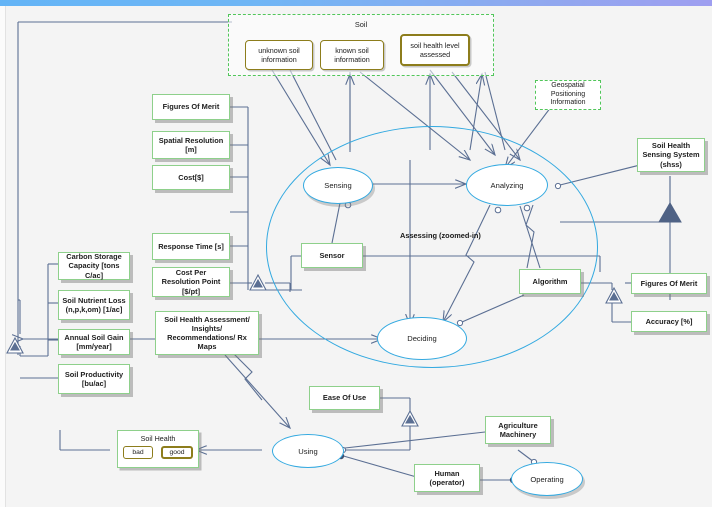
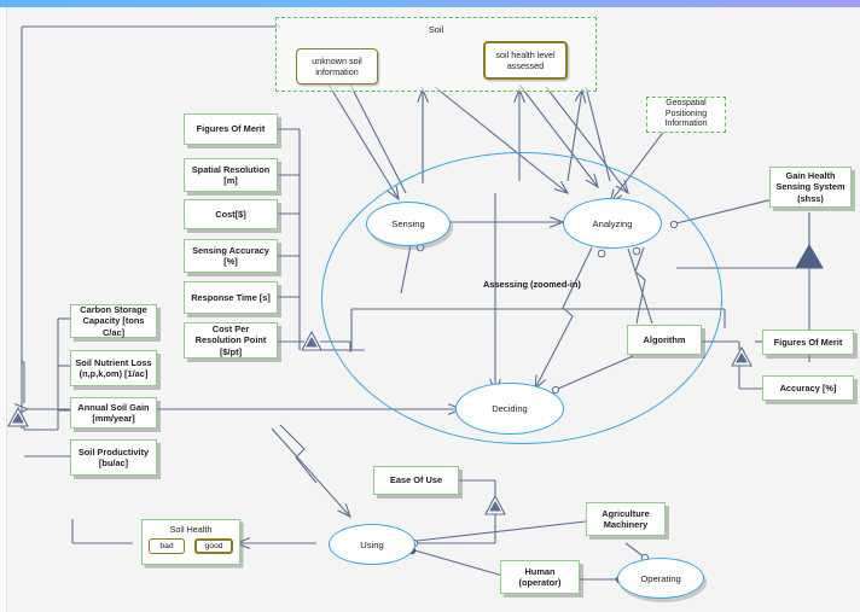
  Soil
  unknown soil information
- known soil information
  soil health level assessed
  Figures Of Merit
  Spatial Resolution [m]
  Cost[$]
+ Sensing Accuracy [%]
  Response Time [s]
  Cost Per Resolution Point [$/pt]
  Carbon Storage Capacity [tons C/ac]
  Soil Nutrient Loss (n,p,k,om) [1/ac]
  Annual Soil Gain [mm/year]
  Soil Productivity [bu/ac]
- Soil Health Assessment/ Insights/ Recommendations/ Rx Maps
  Soil Health
- Soil Health Sensing System (shss)
+ Gain Health Sensing System (shss)
  Figures Of Merit
  Accuracy [%]
  Sensing
  Analyzing
  Deciding
  Using
  Operating
- Sensor
  Algorithm
  Ease Of Use
  Agriculture Machinery
  Human (operator)
  Assessing (zoomed-in)
